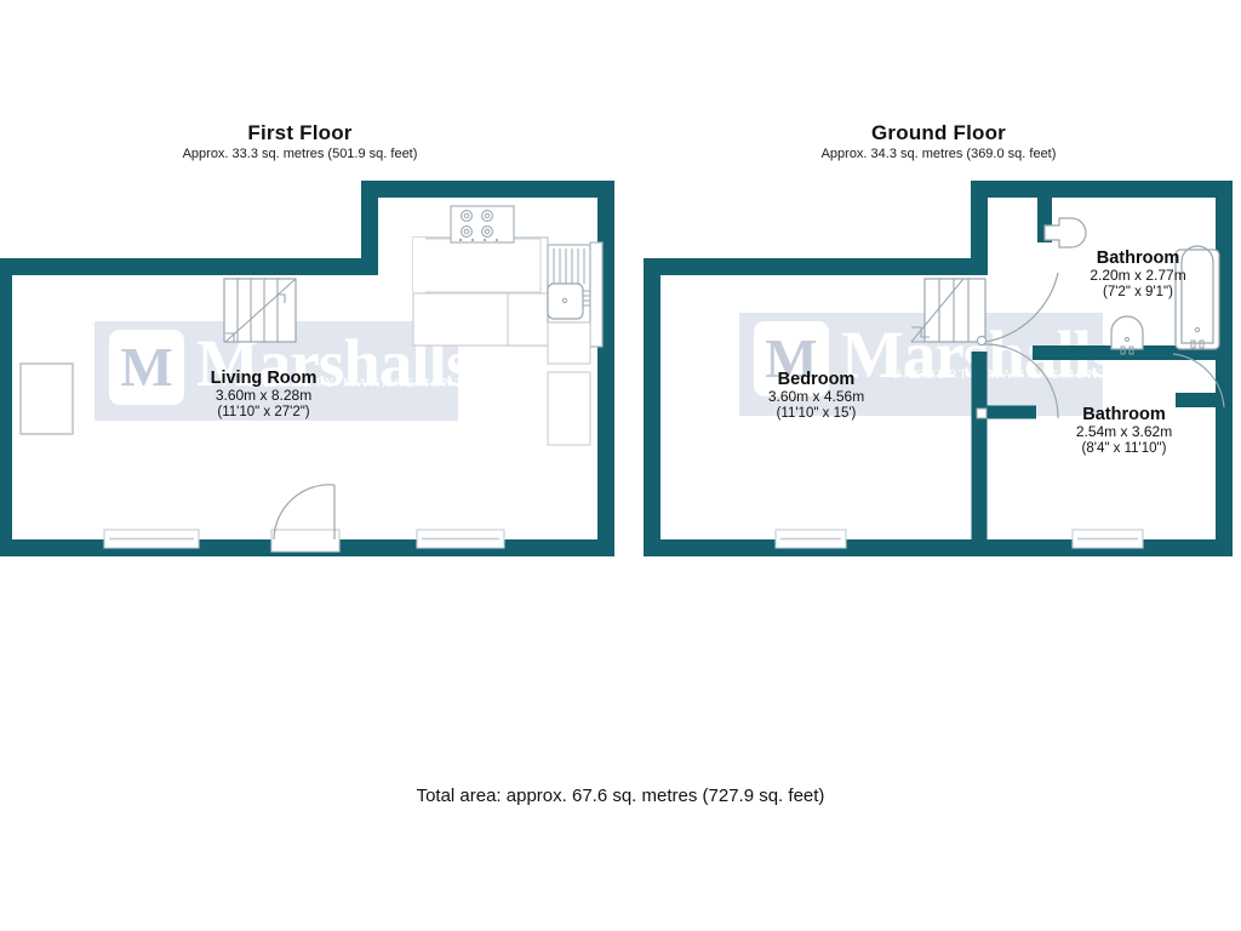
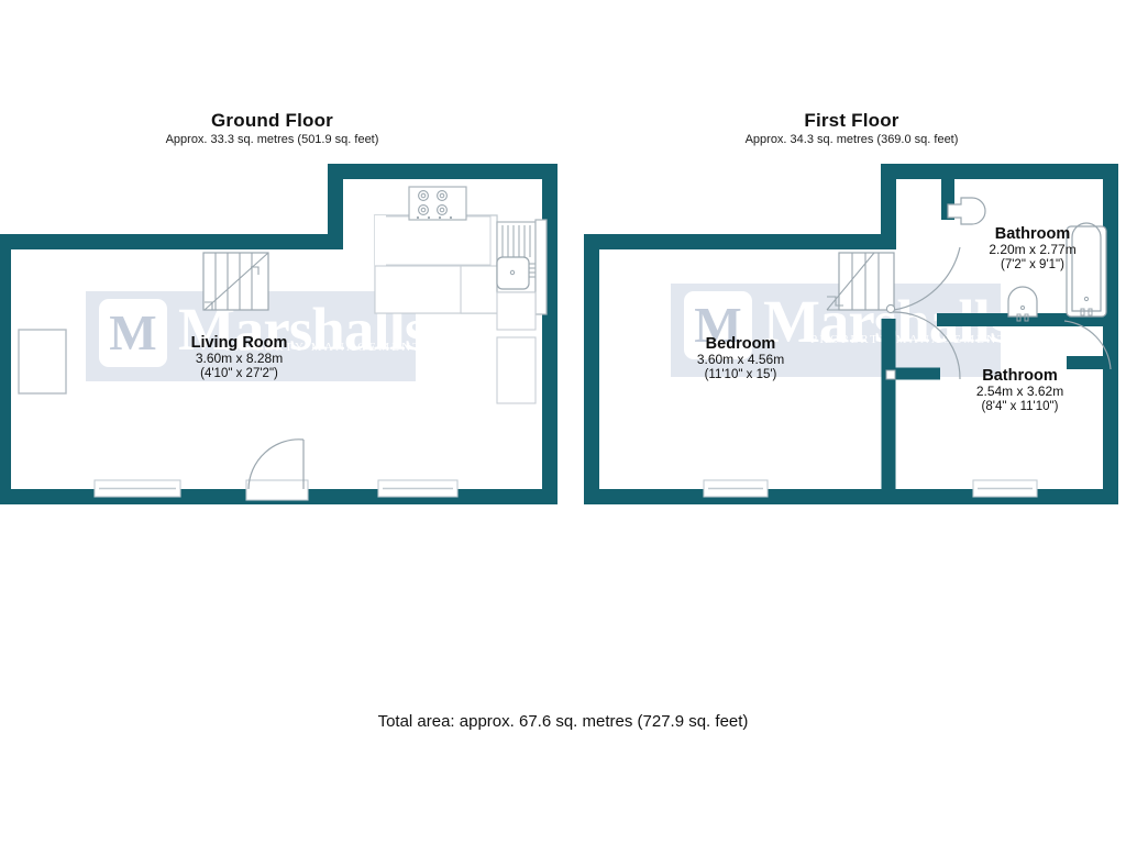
- First Floor
+ Ground Floor
  Approx. 33.3 sq. metres (501.9 sq. feet)
- Ground Floor
+ First Floor
  Approx. 34.3 sq. metres (369.0 sq. feet)
  M
  Marshalls
  PROPERTY MANAGEMENT
  M
  PROPERT MANAEMENT
  Living Room
  3.60m x 8.28m
- (11'10" x 27'2")
+ (4'10" x 27'2")
  Bedroom
  3.60m x 4.56m
  (11'10" x 15')
  Bathroom
  2.20m x 2.77m
  (7'2" x 9'1")
  Bathroom
  2.54m x 3.62m
  (8'4" x 11'10")
  Total area: approx. 67.6 sq. metres (727.9 sq. feet)
